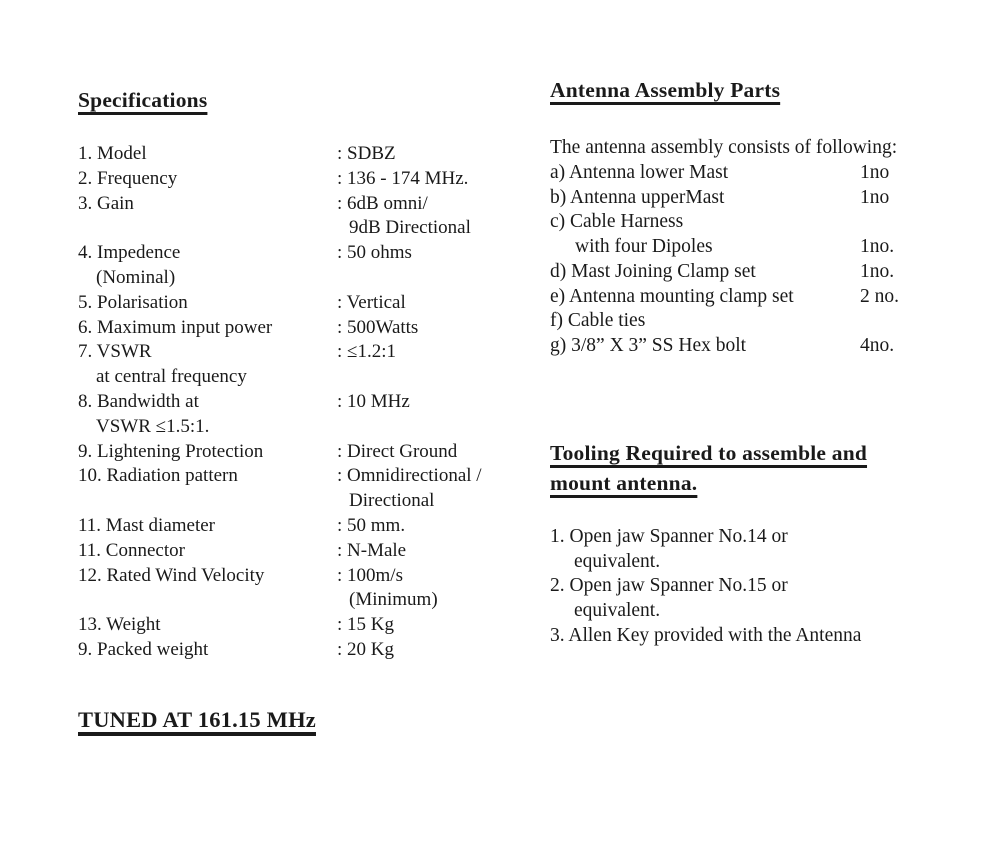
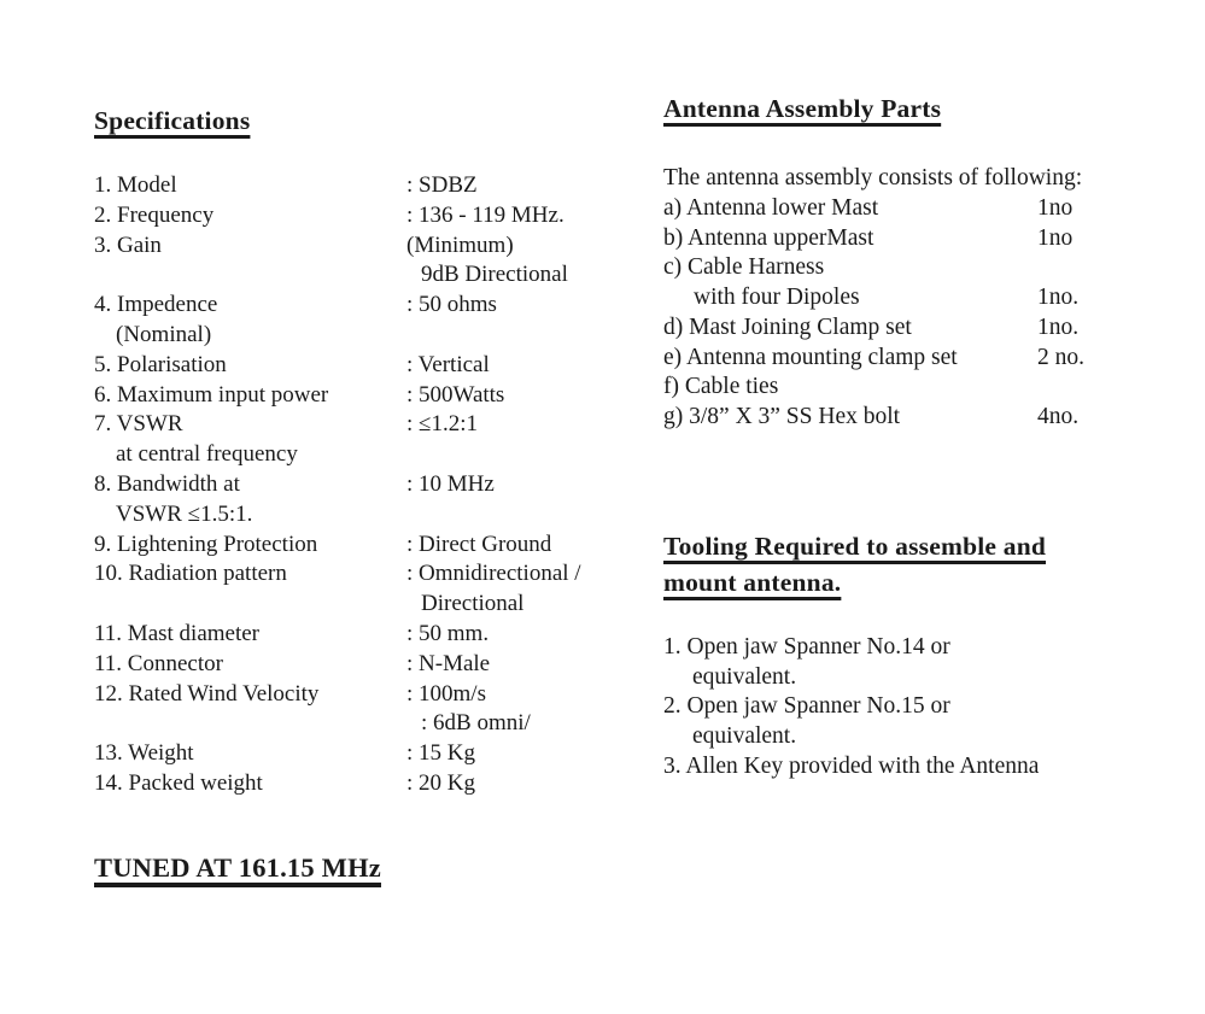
  Specifications
  1. Model
  : SDBZ
  2. Frequency
- : 136 - 174 MHz.
+ : 136 - 119 MHz.
  3. Gain
- : 6dB omni/
+ (Minimum)
  9dB Directional
  4. Impedence
  : 50 ohms
  (Nominal)
  5. Polarisation
  : Vertical
  6. Maximum input power
  : 500Watts
  7. VSWR
  : ≤1.2:1
  at central frequency
  8. Bandwidth at
  : 10 MHz
  VSWR ≤1.5:1.
  9. Lightening Protection
  : Direct Ground
  10. Radiation pattern
  : Omnidirectional /
  Directional
  11. Mast diameter
  : 50 mm.
  11. Connector
  : N-Male
  12. Rated Wind Velocity
  : 100m/s
- (Minimum)
+ : 6dB omni/
  13. Weight
  : 15 Kg
- 9. Packed weight
+ 14. Packed weight
  : 20 Kg
  TUNED AT 161.15 MHz
  Antenna Assembly Parts
  The antenna assembly consists of following:
  a) Antenna lower Mast
  1no
  b) Antenna upperMast
  1no
  c) Cable Harness
  with four Dipoles
  1no.
  d) Mast Joining Clamp set
  1no.
  e) Antenna mounting clamp set
  2 no.
  f) Cable ties
  g) 3/8” X 3” SS Hex bolt
  4no.
  Tooling Required to assemble and
  mount antenna.
  1. Open jaw Spanner No.14 or
  equivalent.
  2. Open jaw Spanner No.15 or
  equivalent.
  3. Allen Key provided with the Antenna
